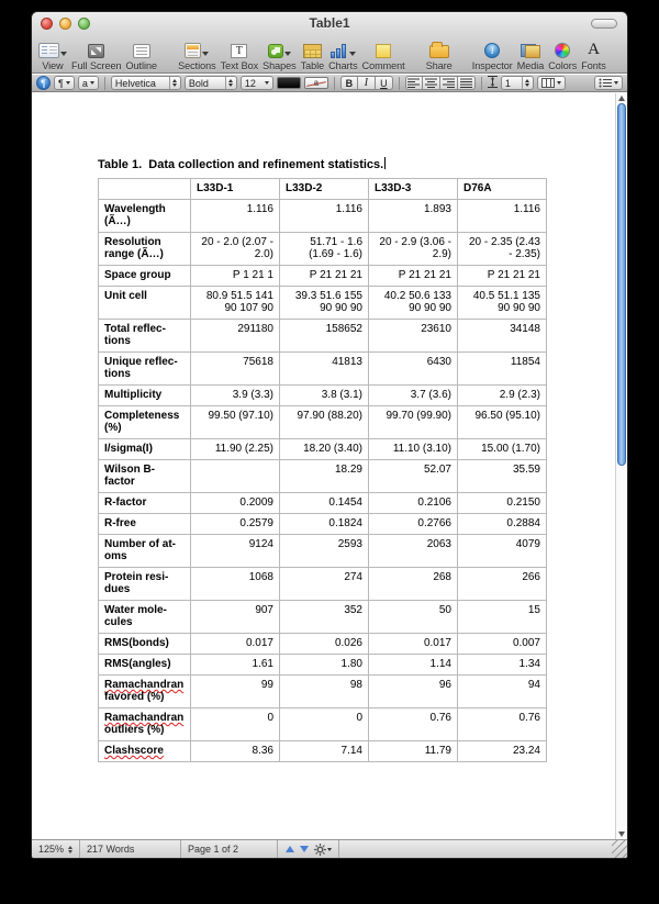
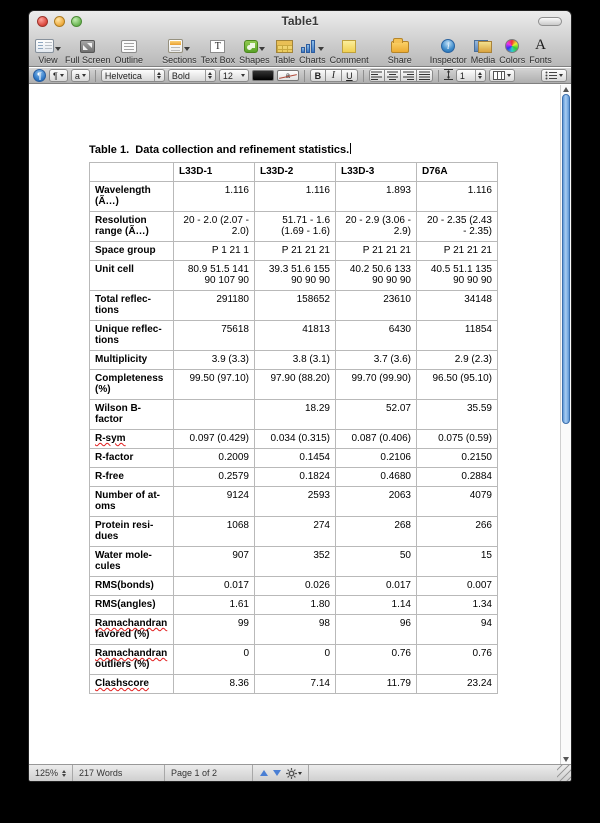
  Table1
  View
  Full Screen
  Outline
  Sections
  T
  Text Box
  Shapes
  Table
  Charts
  Comment
  Share
  i
  Inspector
  Media
  Colors
  A
  Fonts
  ¶
  ¶
  a
  Helvetica
  Bold
  12
  B
  I
  U
  1
  Table 1. Data collection and refinement statistics.
  	L33D-1	L33D-2	L33D-3	D76A
  Wavelength (Ã…)	1.116	1.116	1.893	1.116
  Resolution range (Ã…)	20 - 2.0 (2.07 - 2.0)	51.71 - 1.6 (1.69 - 1.6)	20 - 2.9 (3.06 - 2.9)	20 - 2.35 (2.43 - 2.35)
  Space group	P 1 21 1	P 21 21 21	P 21 21 21	P 21 21 21
  Unit cell	80.9 51.5 141 90 107 90	39.3 51.6 155 90 90 90	40.2 50.6 133 90 90 90	40.5 51.1 135 90 90 90
  Total reflec­tions	291180	158652	23610	34148
  Unique reflec­tions	75618	41813	6430	11854
  Multiplicity	3.9 (3.3)	3.8 (3.1)	3.7 (3.6)	2.9 (2.3)
  Completeness (%)	99.50 (97.10)	97.90 (88.20)	99.70 (99.90)	96.50 (95.10)
- I/sigma(I)	11.90 (2.25)	18.20 (3.40)	11.10 (3.10)	15.00 (1.70)
  Wilson B-factor		18.29	52.07	35.59
+ R-sym	0.097 (0.429)	0.034 (0.315)	0.087 (0.406)	0.075 (0.59)
  R-factor	0.2009	0.1454	0.2106	0.2150
- R-free	0.2579	0.1824	0.2766	0.2884
+ R-free	0.2579	0.1824	0.4680	0.2884
  Number of at­oms	9124	2593	2063	4079
  Protein resi­dues	1068	274	268	266
  Water mole­cules	907	352	50	15
  RMS(bonds)	0.017	0.026	0.017	0.007
  RMS(angles)	1.61	1.80	1.14	1.34
  Ramachandran favored (%)	99	98	96	94
  Ramachandran outliers (%)	0	0	0.76	0.76
  Clashscore	8.36	7.14	11.79	23.24
  125%
  217 Words
  Page 1 of 2
